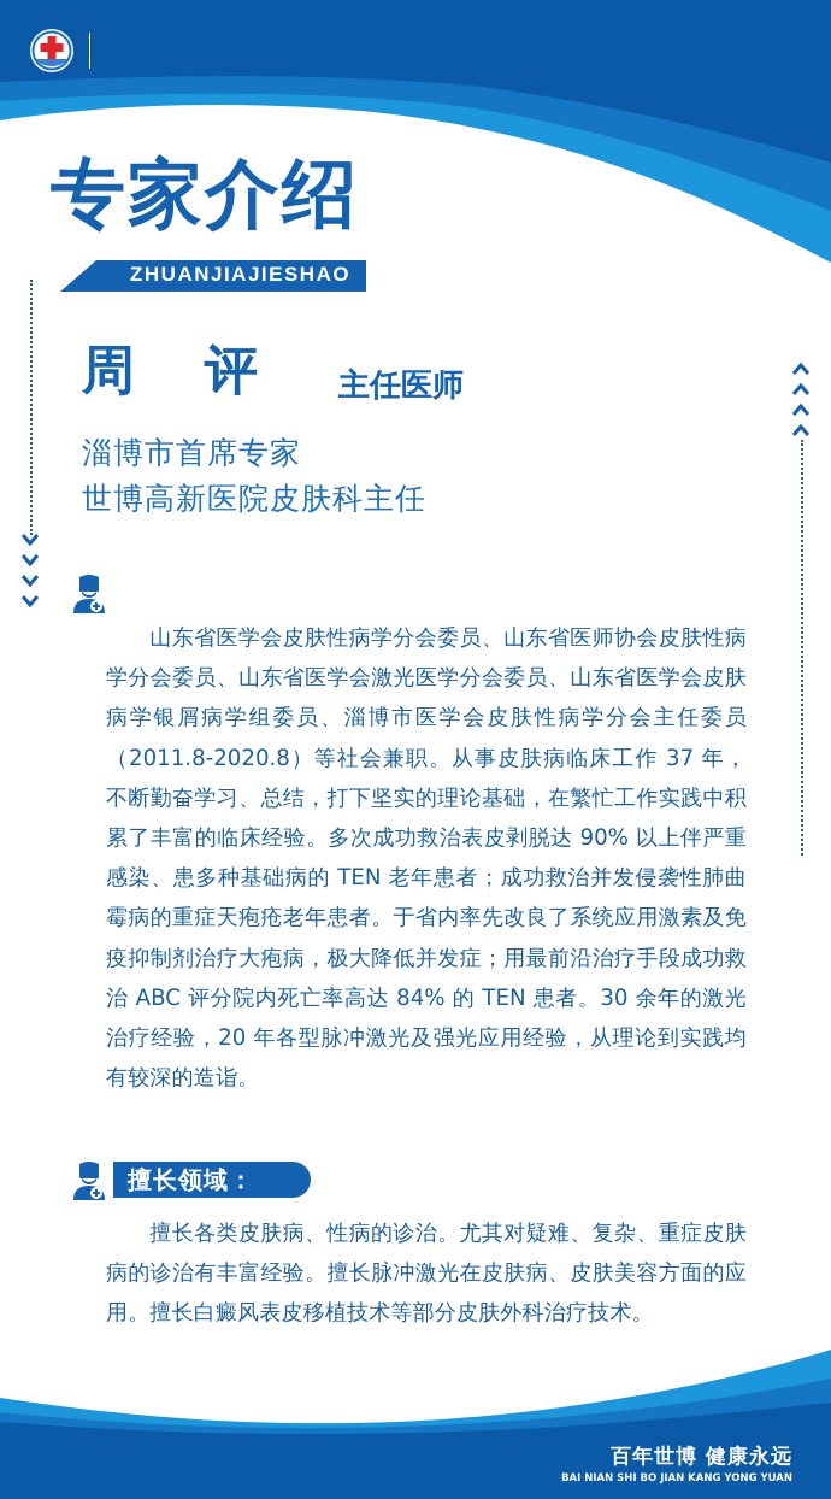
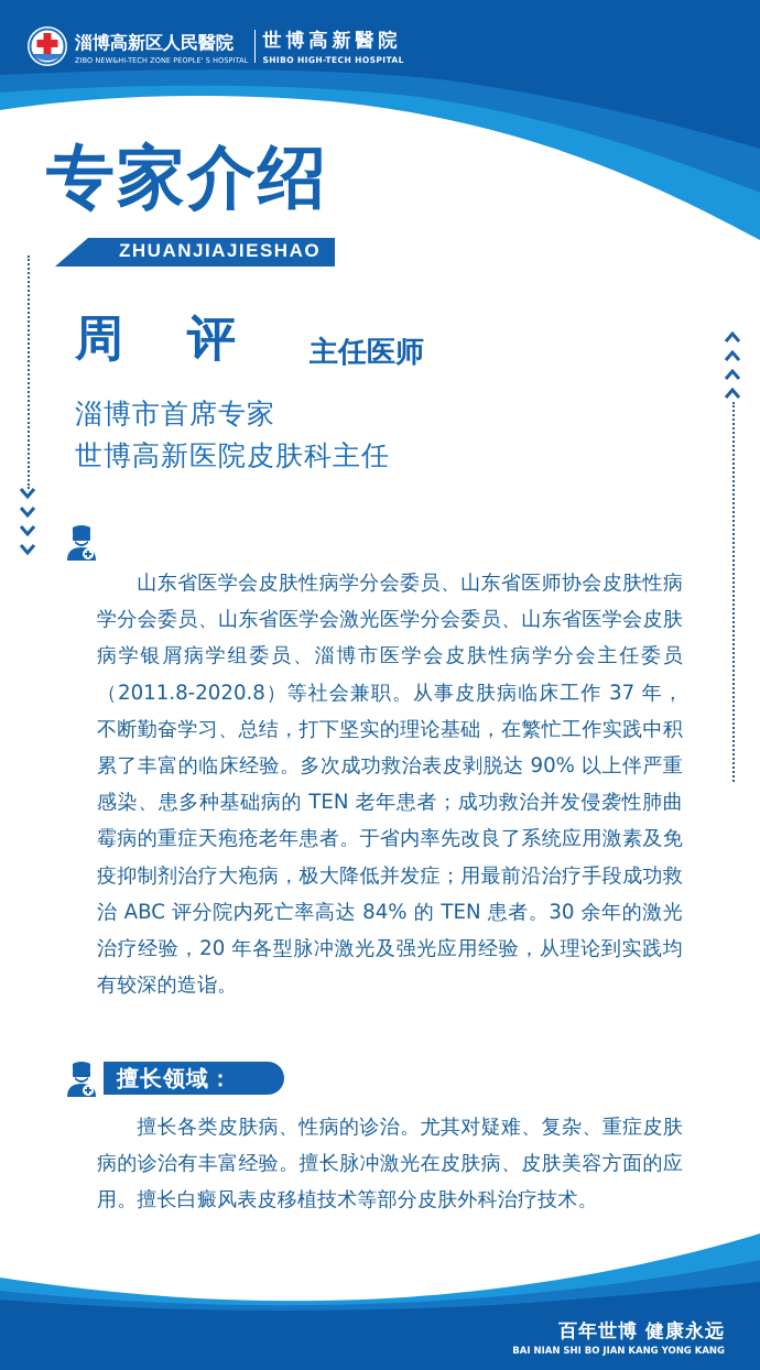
+ 淄博高新区人民醫院
+ ZIBO NEW&HI-TECH ZONE PEOPLE' S HOSPITAL
+ 世博高新醫院
+ SHIBO HIGH-TECH HOSPITAL
  专家介绍
  ZHUANJIAJIESHAO
  周评
  主任医师
  淄博市首席专家
  世博高新医院皮肤科主任
  山东省医学会皮肤性病学分会委员、山东省医师协会皮肤性病学分会委员、山东省医学会激光医学分会委员、山东省医学会皮肤病学银屑病学组委员、淄博市医学会皮肤性病学分会主任委员（2011.8-2020.8）等社会兼职。从事皮肤病临床工作 37 年，不断勤奋学习、总结，打下坚实的理论基础，在繁忙工作实践中积累了丰富的临床经验。多次成功救治表皮剥脱达 90% 以上伴严重感染、患多种基础病的 TEN 老年患者；成功救治并发侵袭性肺曲霉病的重症天疱疮老年患者。于省内率先改良了系统应用激素及免疫抑制剂治疗大疱病，极大降低并发症；用最前沿治疗手段成功救治 ABC 评分院内死亡率高达 84% 的 TEN 患者。30 余年的激光治疗经验，20 年各型脉冲激光及强光应用经验，从理论到实践均有较深的造诣。
  擅长领域：
  擅长各类皮肤病、性病的诊治。尤其对疑难、复杂、重症皮肤病的诊治有丰富经验。擅长脉冲激光在皮肤病、皮肤美容方面的应用。擅长白癜风表皮移植技术等部分皮肤外科治疗技术。
  百年世博 健康永远
- BAI NIAN SHI BO JIAN KANG YONG YUAN
+ BAI NIAN SHI BO JIAN KANG YONG KANG
